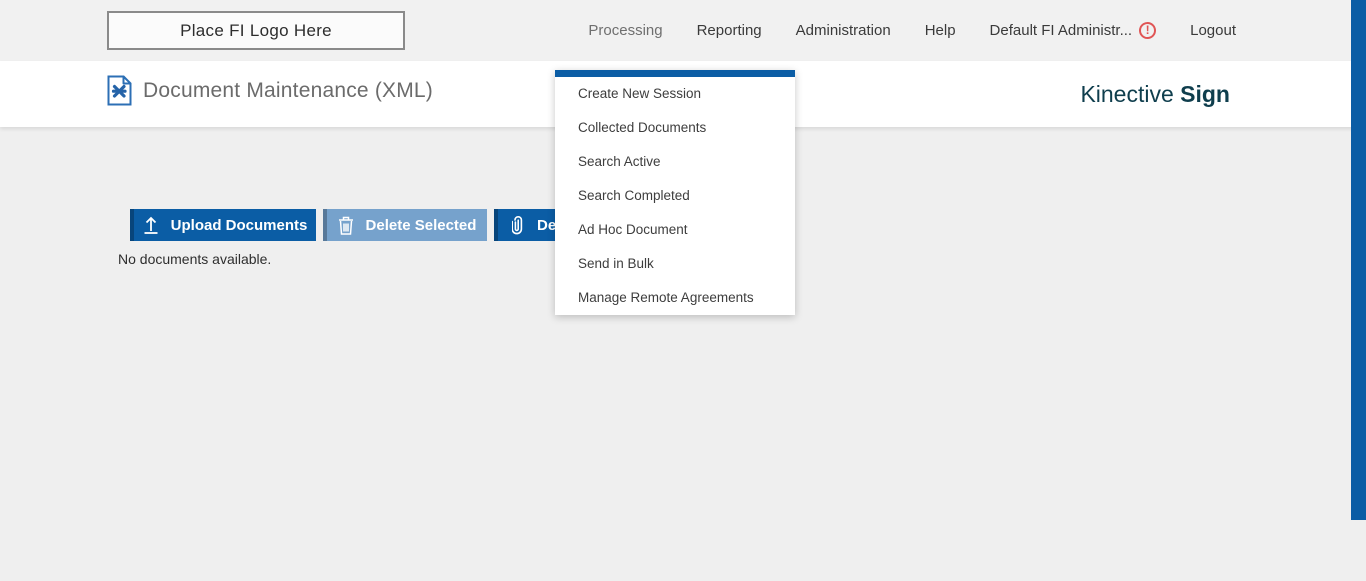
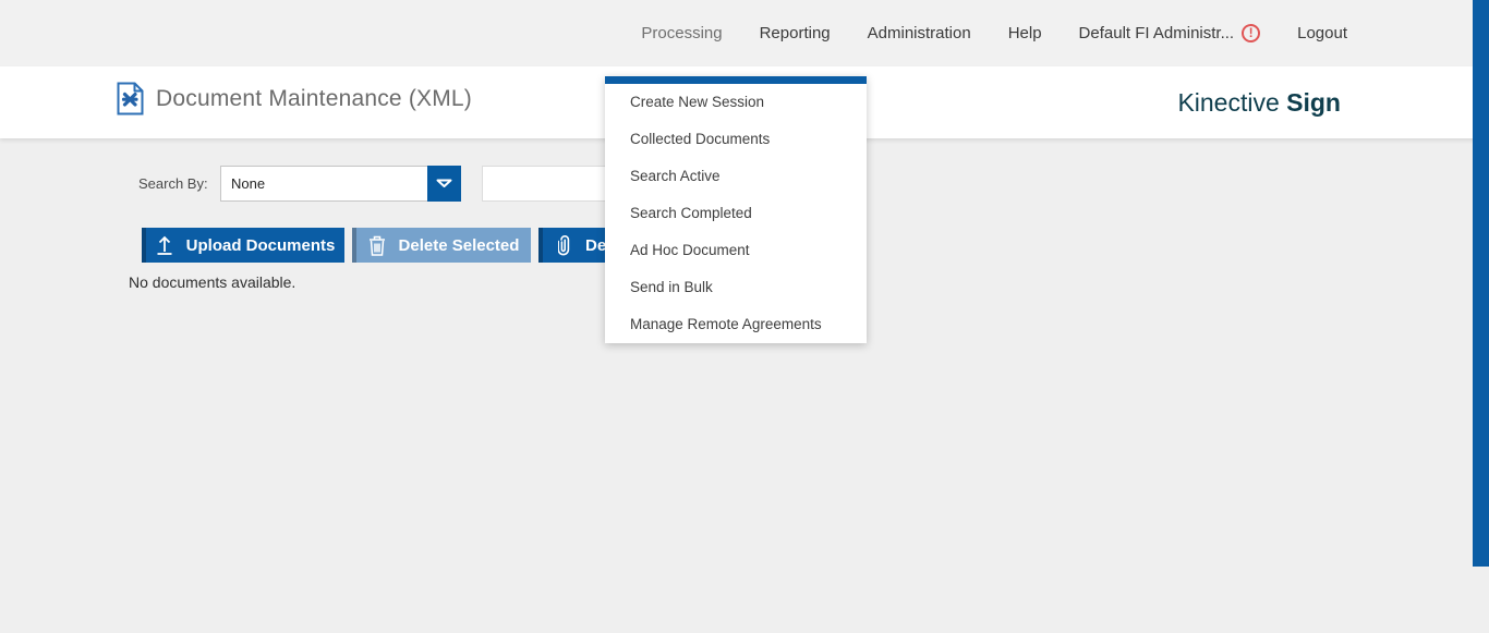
- Place FI Logo Here
  Processing
  Reporting
  Administration
  Help
  Default FI Administr...
  !
  Logout
  Document Maintenance (XML)
  Kinective Sign
+ Search By:
+ None
  Upload Documents
  Delete Selected
  No documents available.
  Create New Session
  Collected Documents
  Search Active
  Search Completed
  Ad Hoc Document
  Send in Bulk
  Manage Remote Agreements
